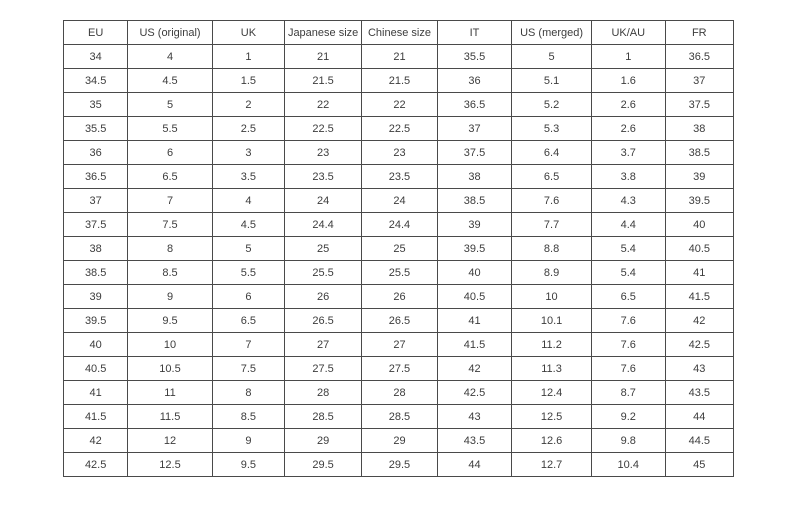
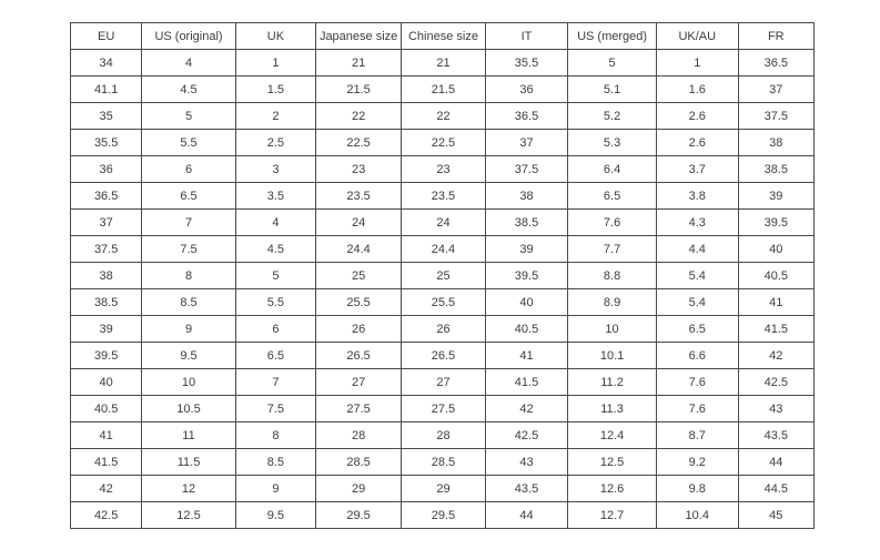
  EU	US (original)	UK	Japanese size	Chinese size	IT	US (merged)	UK/AU	FR
  34	4	1	21	21	35.5	5	1	36.5
- 34.5	4.5	1.5	21.5	21.5	36	5.1	1.6	37
+ 41.1	4.5	1.5	21.5	21.5	36	5.1	1.6	37
  35	5	2	22	22	36.5	5.2	2.6	37.5
  35.5	5.5	2.5	22.5	22.5	37	5.3	2.6	38
  36	6	3	23	23	37.5	6.4	3.7	38.5
  36.5	6.5	3.5	23.5	23.5	38	6.5	3.8	39
  37	7	4	24	24	38.5	7.6	4.3	39.5
  37.5	7.5	4.5	24.4	24.4	39	7.7	4.4	40
  38	8	5	25	25	39.5	8.8	5.4	40.5
  38.5	8.5	5.5	25.5	25.5	40	8.9	5.4	41
  39	9	6	26	26	40.5	10	6.5	41.5
- 39.5	9.5	6.5	26.5	26.5	41	10.1	7.6	42
+ 39.5	9.5	6.5	26.5	26.5	41	10.1	6.6	42
  40	10	7	27	27	41.5	11.2	7.6	42.5
  40.5	10.5	7.5	27.5	27.5	42	11.3	7.6	43
  41	11	8	28	28	42.5	12.4	8.7	43.5
  41.5	11.5	8.5	28.5	28.5	43	12.5	9.2	44
  42	12	9	29	29	43.5	12.6	9.8	44.5
  42.5	12.5	9.5	29.5	29.5	44	12.7	10.4	45
